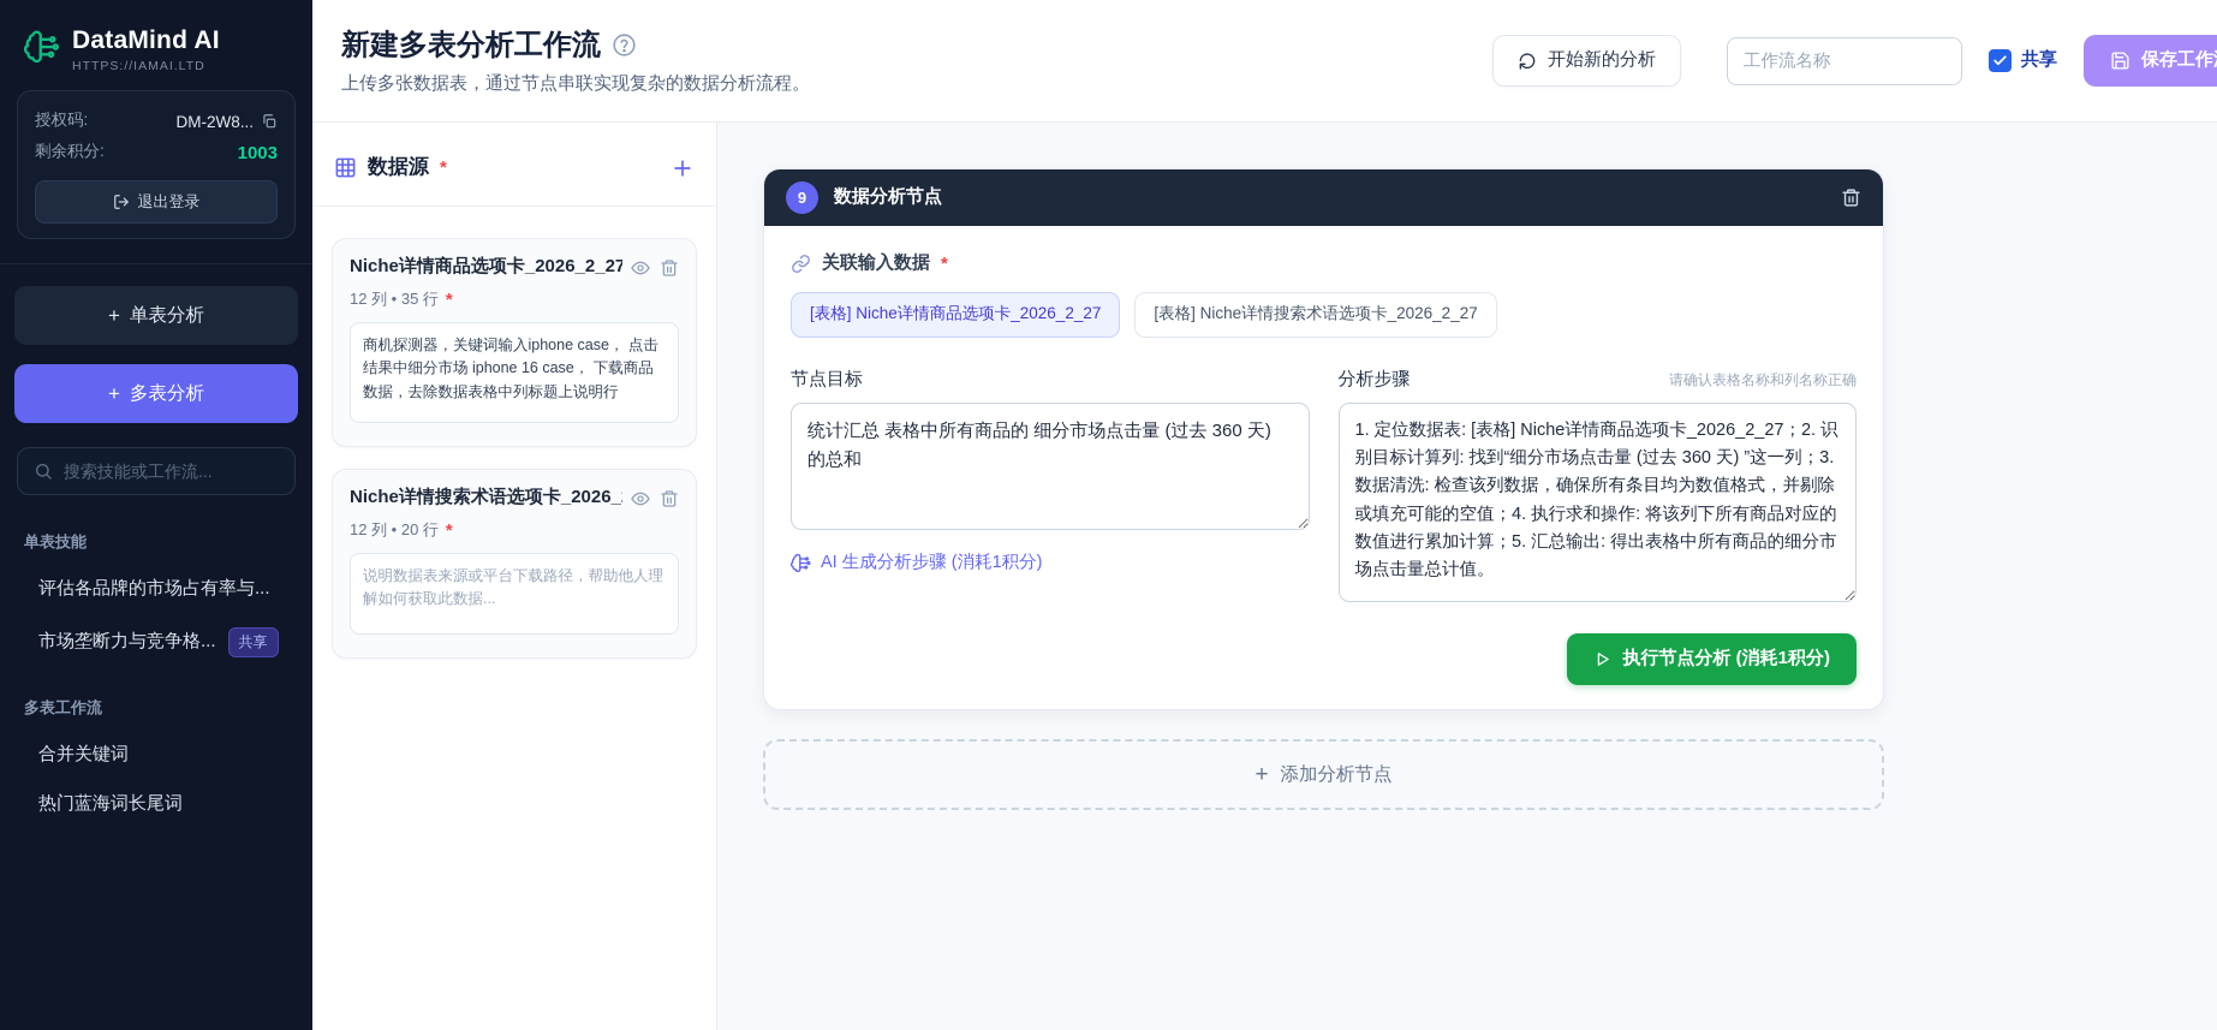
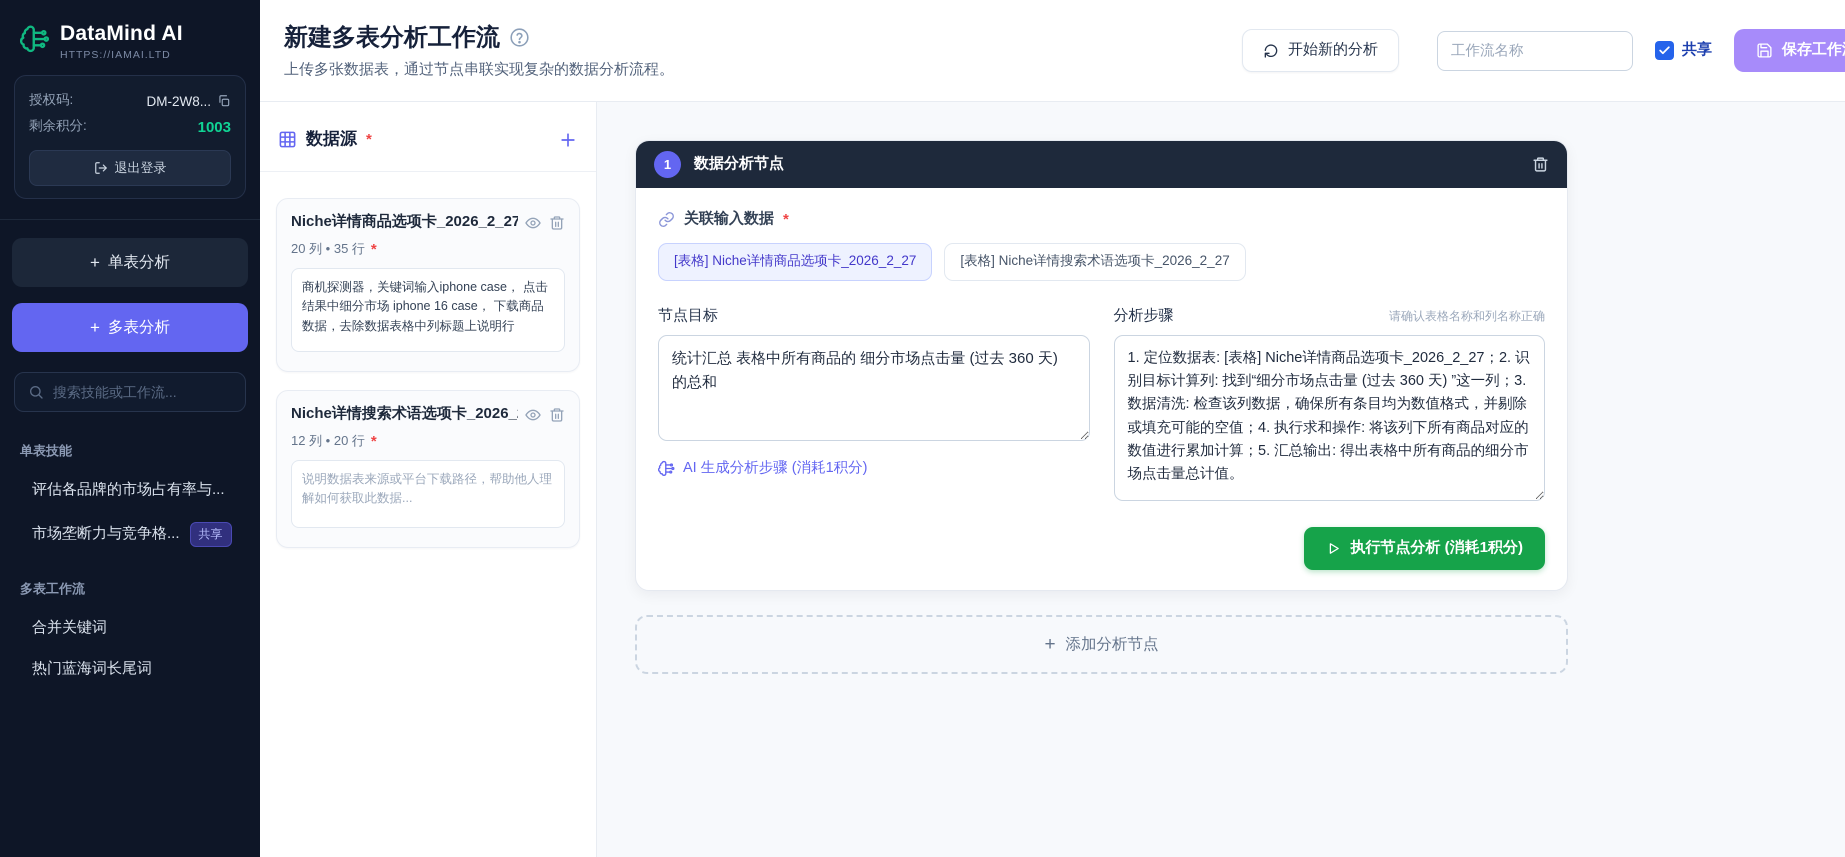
  DataMind AI
  HTTPS://IAMAI.LTD
  授权码:
  DM-2W8...
  剩余积分:
  1003
  退出登录
  +
  单表分析
  +
  多表分析
  搜索技能或工作流...
  单表技能
  评估各品牌的市场占有率与...
  市场垄断力与竞争格...
  共享
  多表工作流
  合并关键词
  热门蓝海词长尾词
  新建多表分析工作流
  上传多张数据表，通过节点串联实现复杂的数据分析流程。
  开始新的分析
  工作流名称
  共享
  保存工作
  数据源
  *
  Niche详情商品选项卡_2026_2_27
- 12 列 • 35 行
+ 20 列 • 35 行
  *
  Niche详情搜索术语选项卡_2026_
  12 列 • 20 行
  *
- 9
+ 1
  数据分析节点
  关联输入数据
  *
  [表格] Niche详情商品选项卡_2026_2_27
  [表格] Niche详情搜索术语选项卡_2026_2_27
  节点目标
  AI 生成分析步骤 (消耗1积分)
  分析步骤
  请确认表格名称和列名称正确
  执行节点分析 (消耗1积分)
  +
  添加分析节点
